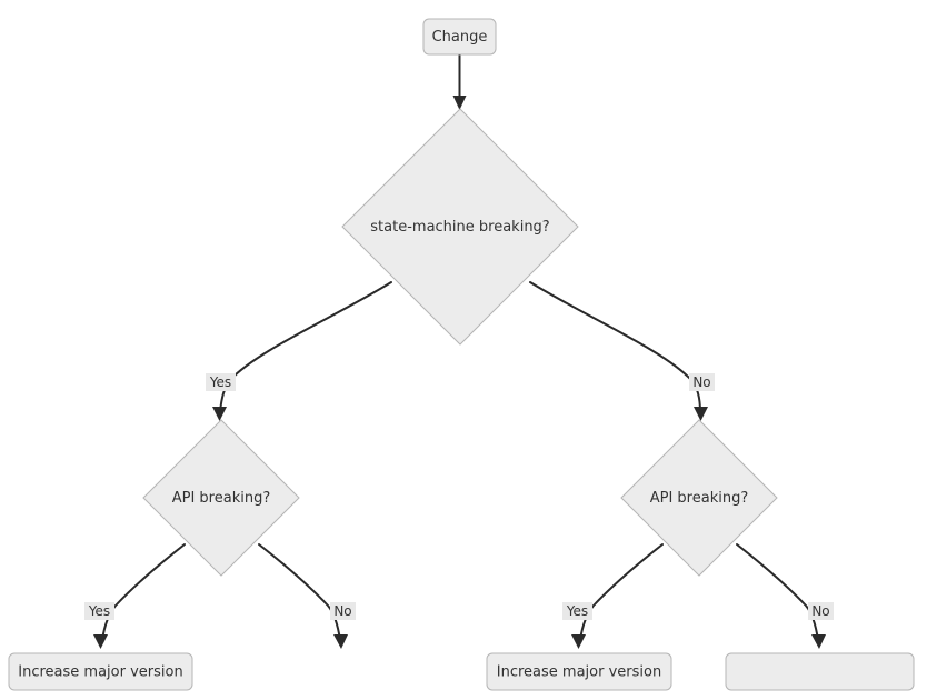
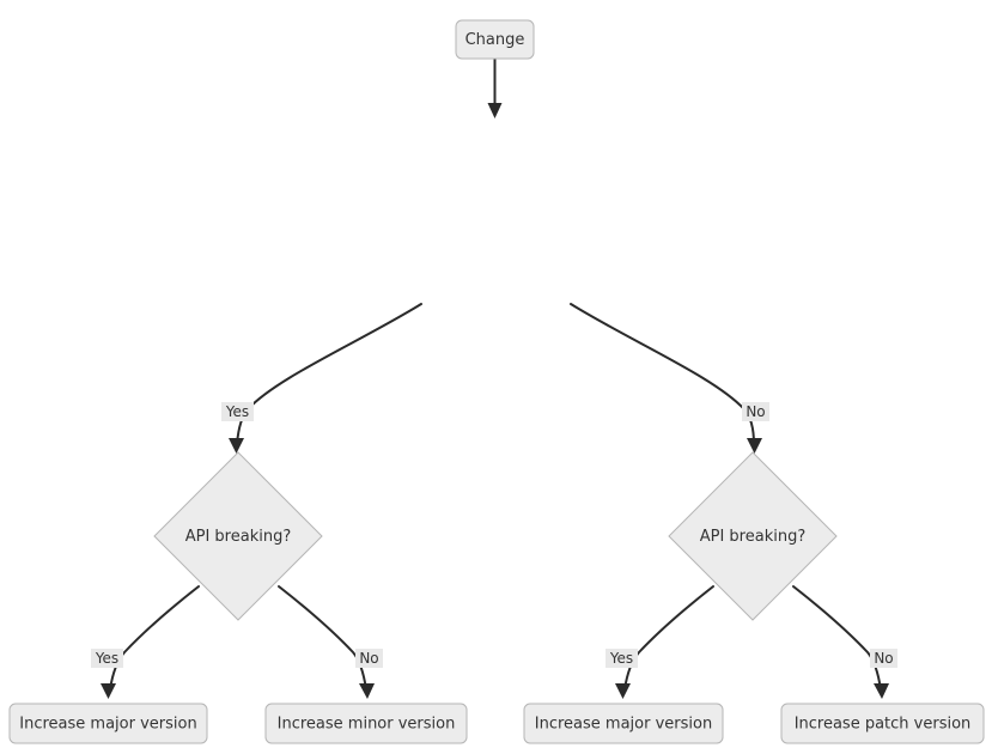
  Change
- state-machine breaking?
  API breaking?
  API breaking?
  Increase major version
+ Increase minor version
  Increase major version
+ Increase patch version
  Yes
  No
  Yes
  No
  Yes
  No
